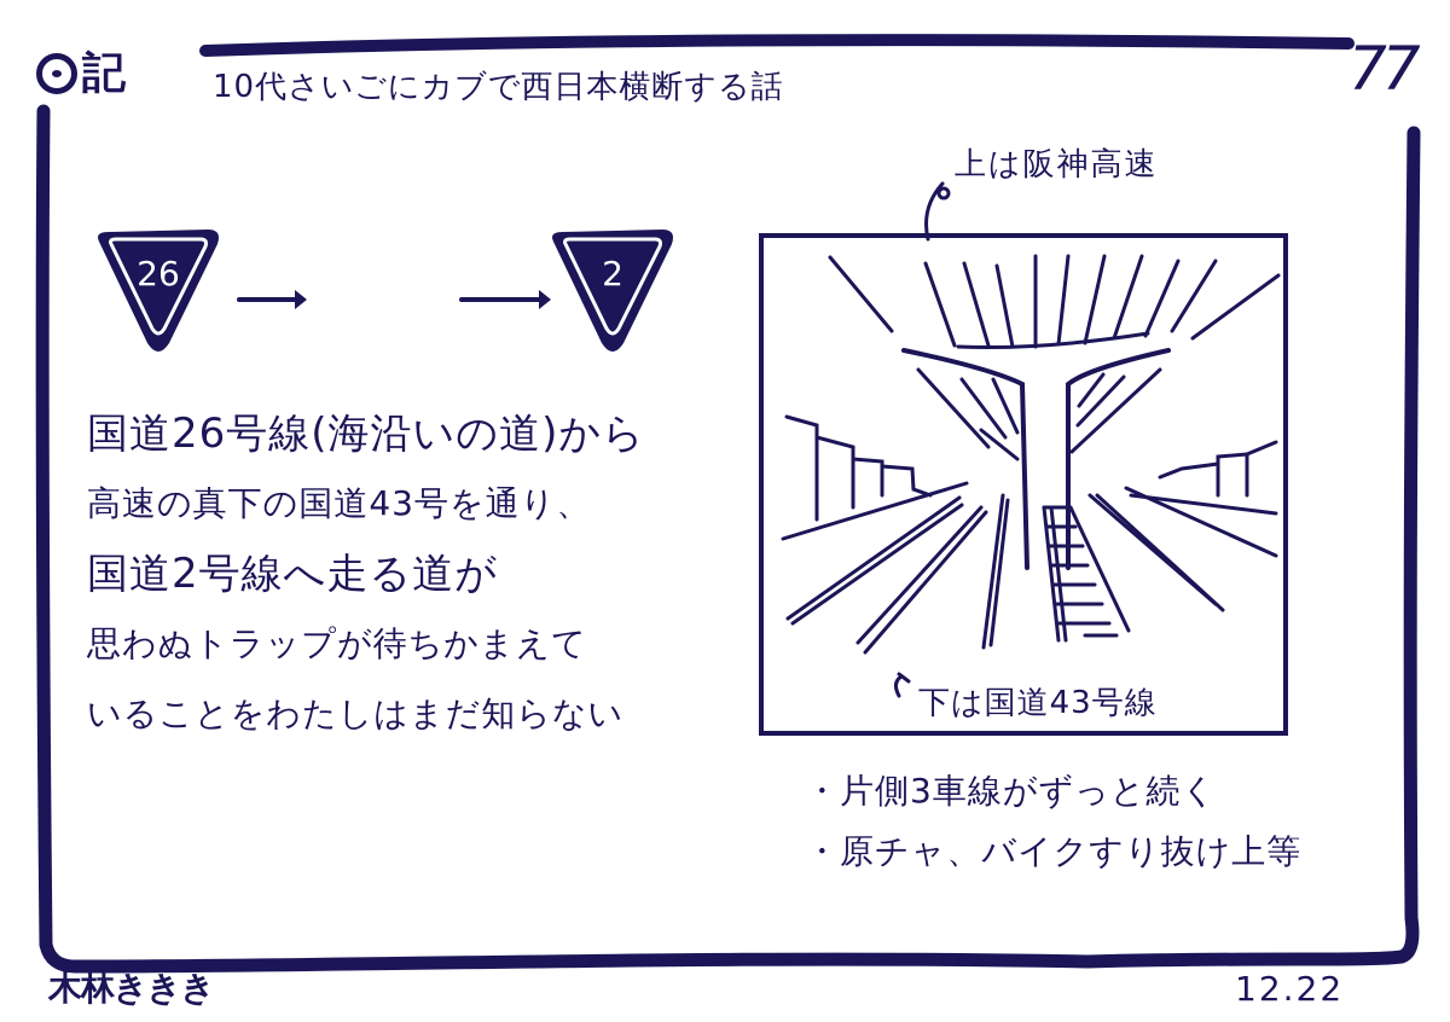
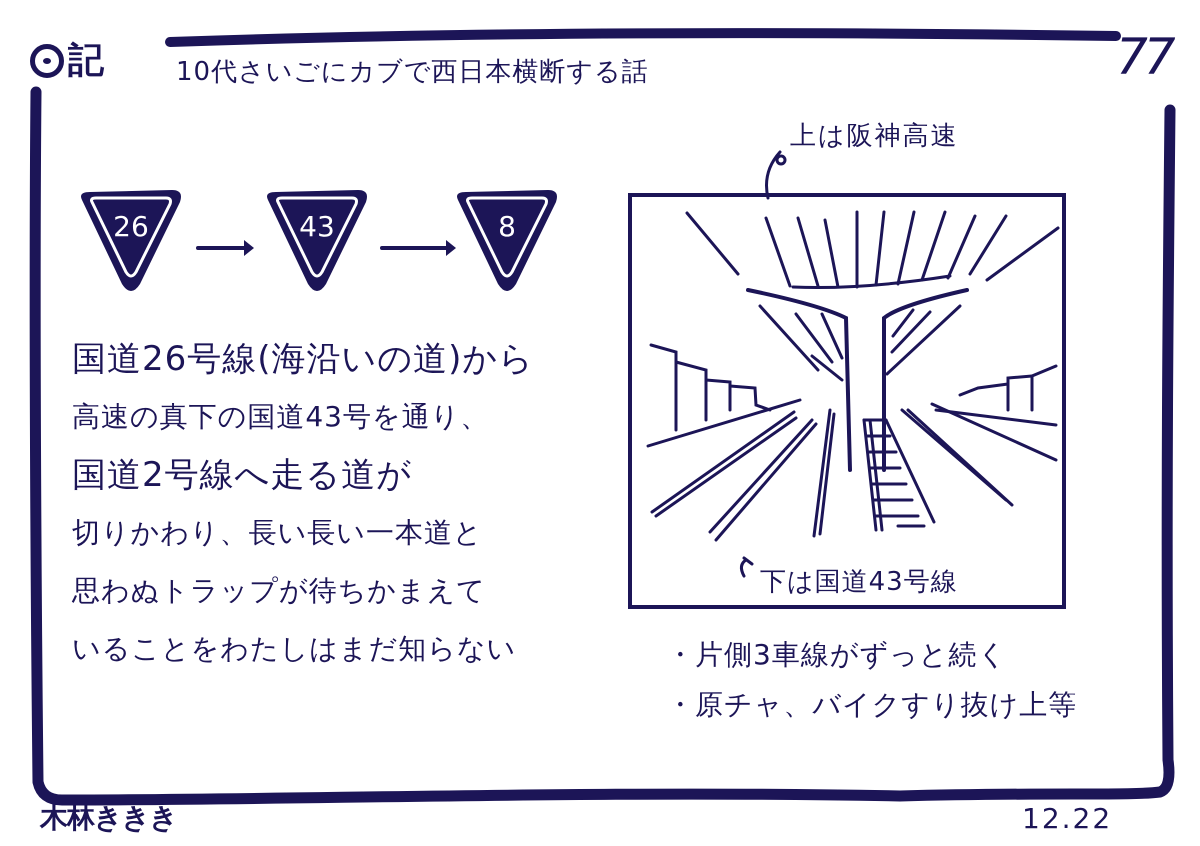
  記
  10代さいごにカブで西日本横断する話
  77
  26
+ 43
- 2
+ 8
  国道26号線(海沿いの道)から
  高速の真下の国道43号を通り、
  国道2号線へ走る道が
+ 切りかわり、長い長い一本道と
  思わぬトラップが待ちかまえて
  いることをわたしはまだ知らない
  上は阪神高速
  下は国道43号線
  ・片側3車線がずっと続く
  ・原チャ、バイクすり抜け上等
  木林ききき
  12.22
